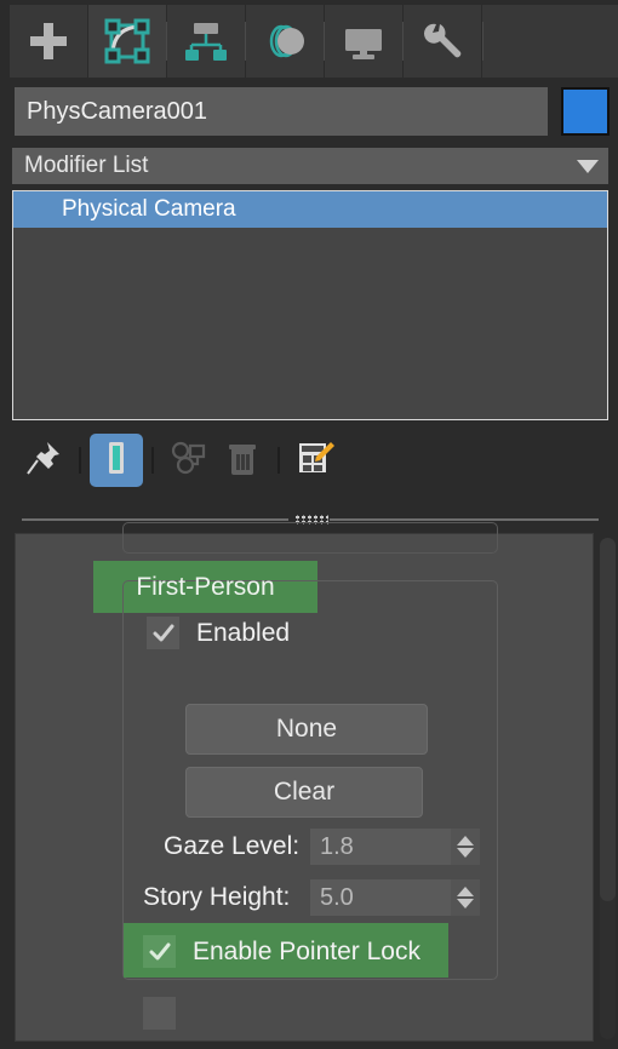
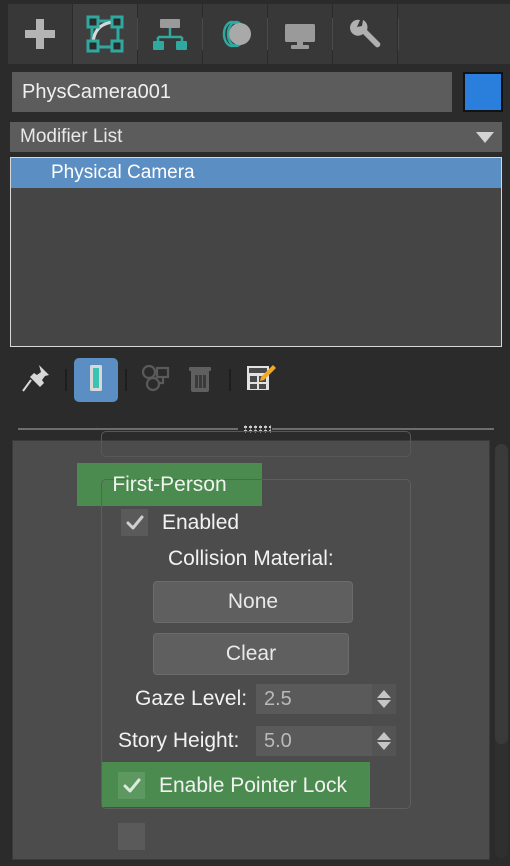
  PhysCamera001
  Modifier List
  Physical Camera
  First-Person
  Enabled
+ Collision Material:
  None
  Clear
  Gaze Level:
- 1.8
+ 2.5
  Story Height:
  5.0
  Enable Pointer Lock
